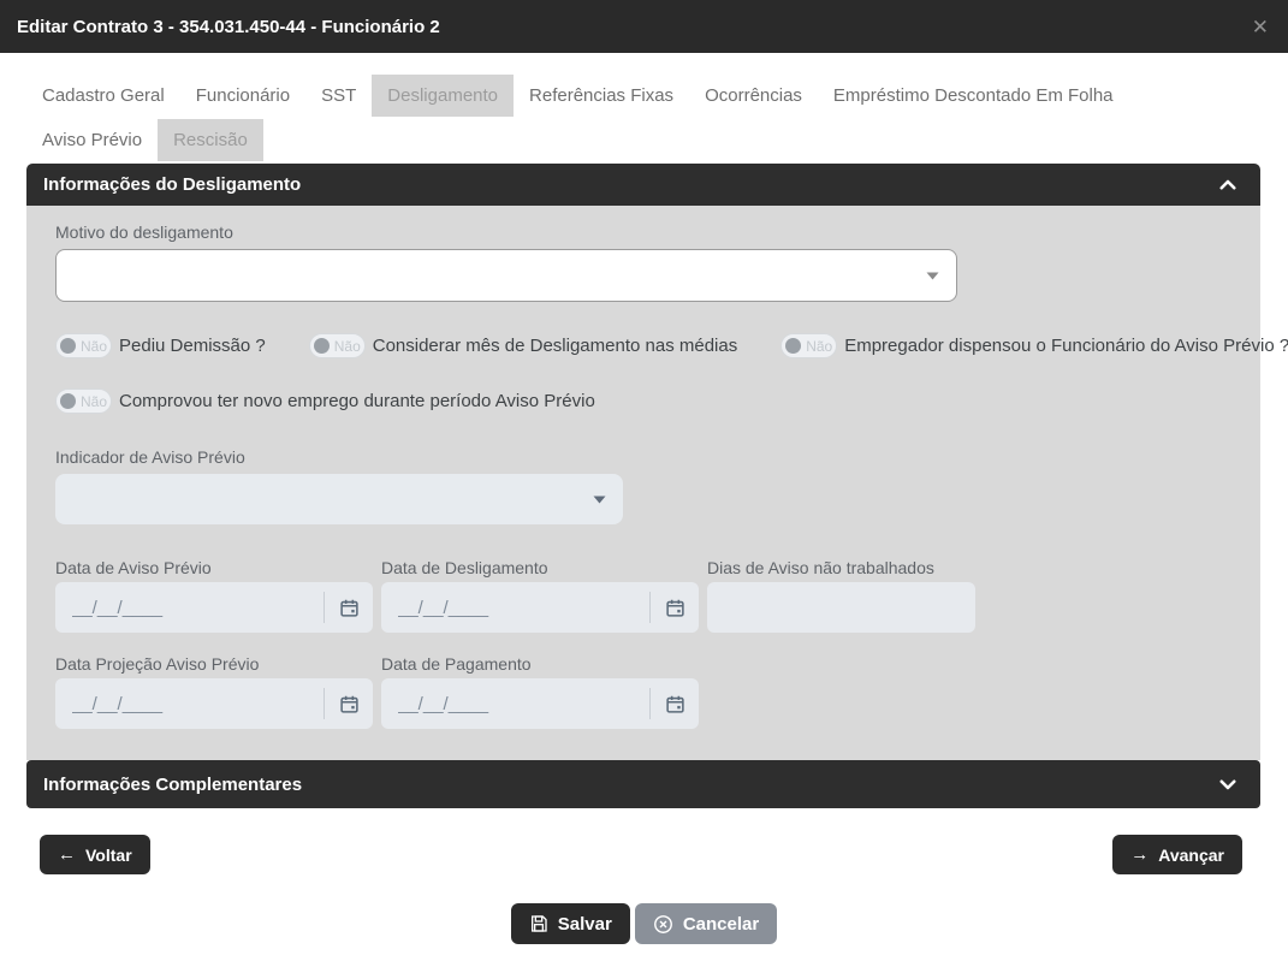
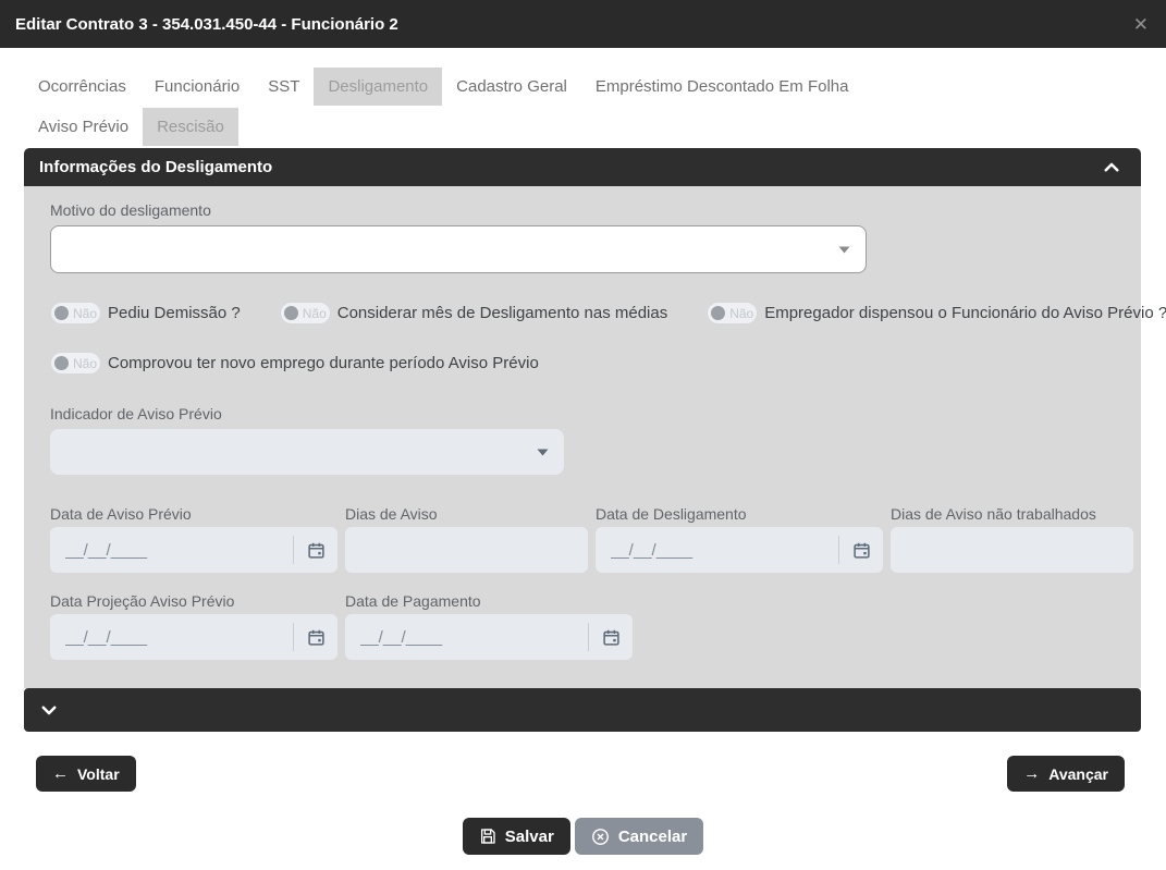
  Editar Contrato 3 - 354.031.450-44 - Funcionário 2
  ✕
- Cadastro Geral
+ Ocorrências
  Funcionário
  SST
  Desligamento
- Referências Fixas
- Ocorrências
+ Cadastro Geral
  Empréstimo Descontado Em Folha
  Aviso Prévio
  Rescisão
  Informações do Desligamento
  Motivo do desligamento
  Não
  Pediu Demissão ?
  Não
  Considerar mês de Desligamento nas médias
  Não
  Empregador dispensou o Funcionário do Aviso Prévio ?
  Não
  Comprovou ter novo emprego durante período Aviso Prévio
  Indicador de Aviso Prévio
  Data de Aviso Prévio
  __/__/____
+ Dias de Aviso
  Data de Desligamento
  __/__/____
  Dias de Aviso não trabalhados
  Data Projeção Aviso Prévio
  __/__/____
  Data de Pagamento
  __/__/____
- Informações Complementares
  ←
  Voltar
  →
  Avançar
  Salvar
  Cancelar
